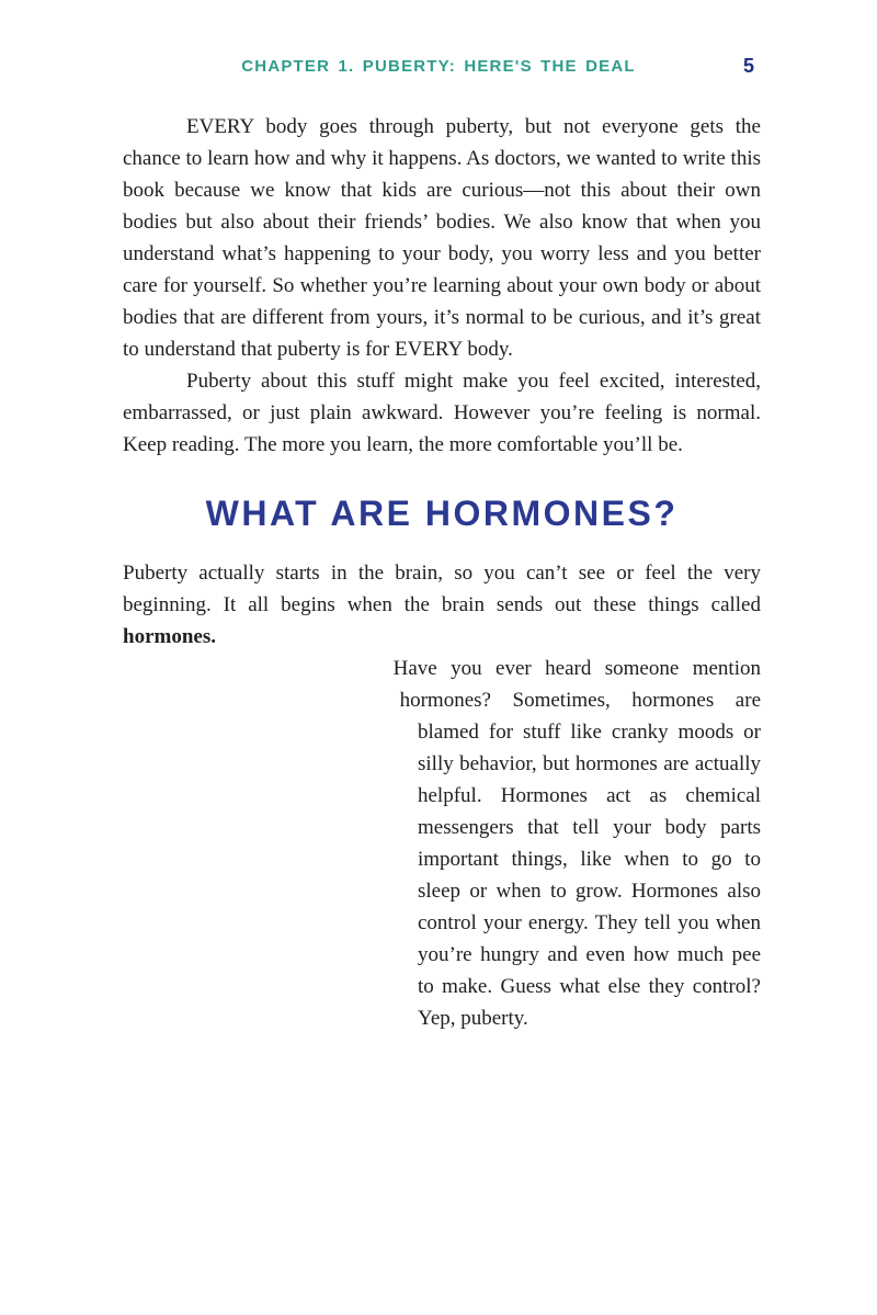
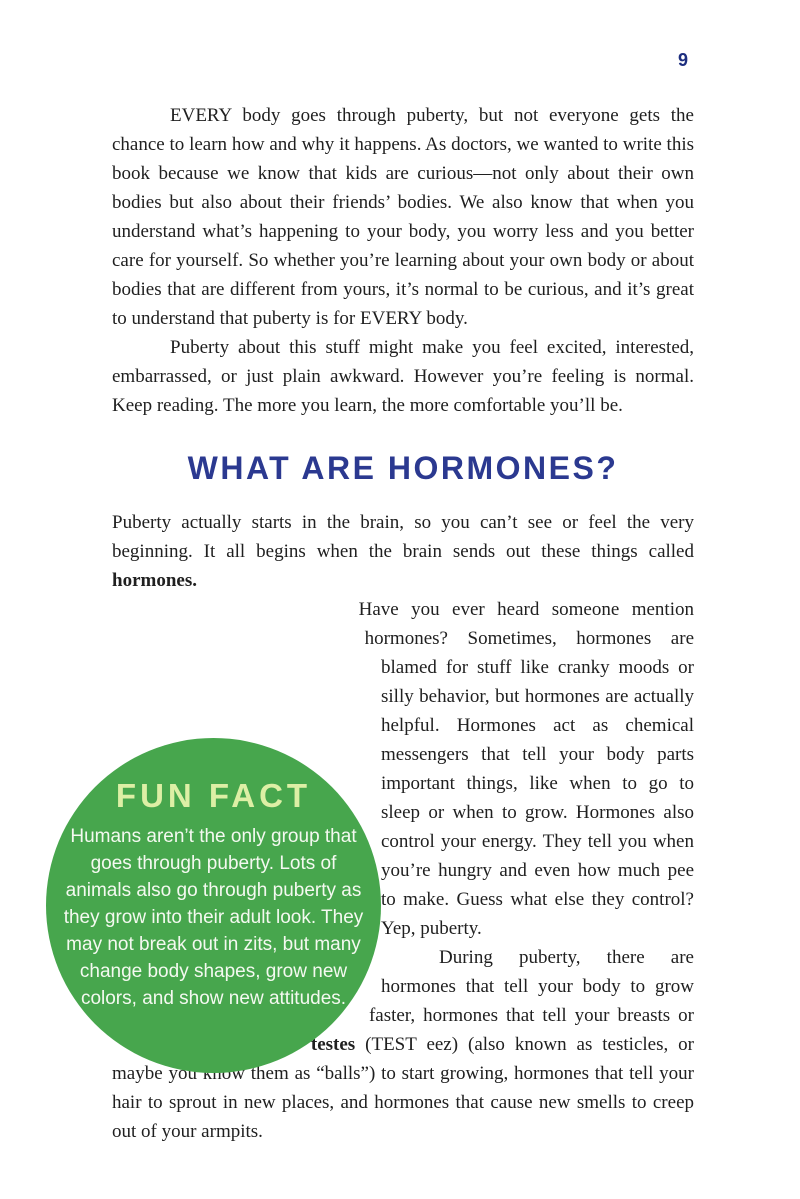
- CHAPTER 1. PUBERTY: HERE'S THE DEAL
- 5
+ 9
- EVERY body goes through puberty, but not everyone gets the chance to learn how and why it happens. As doctors, we wanted to write this book because we know that kids are curious—not this about their own bodies but also about their friends’ bodies. We also know that when you understand what’s happening to your body, you worry less and you better care for yourself. So whether you’re learning about your own body or about bodies that are different from yours, it’s normal to be curious, and it’s great to understand that puberty is for EVERY body.
+ EVERY body goes through puberty, but not everyone gets the chance to learn how and why it happens. As doctors, we wanted to write this book because we know that kids are curious—not only about their own bodies but also about their friends’ bodies. We also know that when you understand what’s happening to your body, you worry less and you better care for yourself. So whether you’re learning about your own body or about bodies that are different from yours, it’s normal to be curious, and it’s great to understand that puberty is for EVERY body.
  Puberty about this stuff might make you feel excited, interested, embarrassed, or just plain awkward. However you’re feeling is normal. Keep reading. The more you learn, the more comfortable you’ll be.
  WHAT ARE HORMONES?
  Puberty actually starts in the brain, so you can’t see or feel the very beginning. It all begins when the brain sends out these things called hormones.
  Have you ever heard someone mention hormones? Sometimes, hormones are blamed for stuff like cranky moods or silly behavior, but hormones are actually helpful. Hormones act as chemical messengers that tell your body parts important things, like when to go to sleep or when to grow. Hormones also control your energy. They tell you when you’re hungry and even how much pee to make. Guess what else they control? Yep, puberty.
+ During puberty, there are hormones that tell your body to grow faster, hormones that tell your breasts or testes (TEST eez) (also known as testicles, or maybe you know them as “balls”) to start growing, hormones that tell your hair to sprout in new places, and hormones that cause new smells to creep out of your armpits.
+ FUN FACT
+ Humans aren’t the only group that goes through puberty. Lots of animals also go through puberty as they grow into their adult look. They may not break out in zits, but many change body shapes, grow new colors, and show new attitudes.
